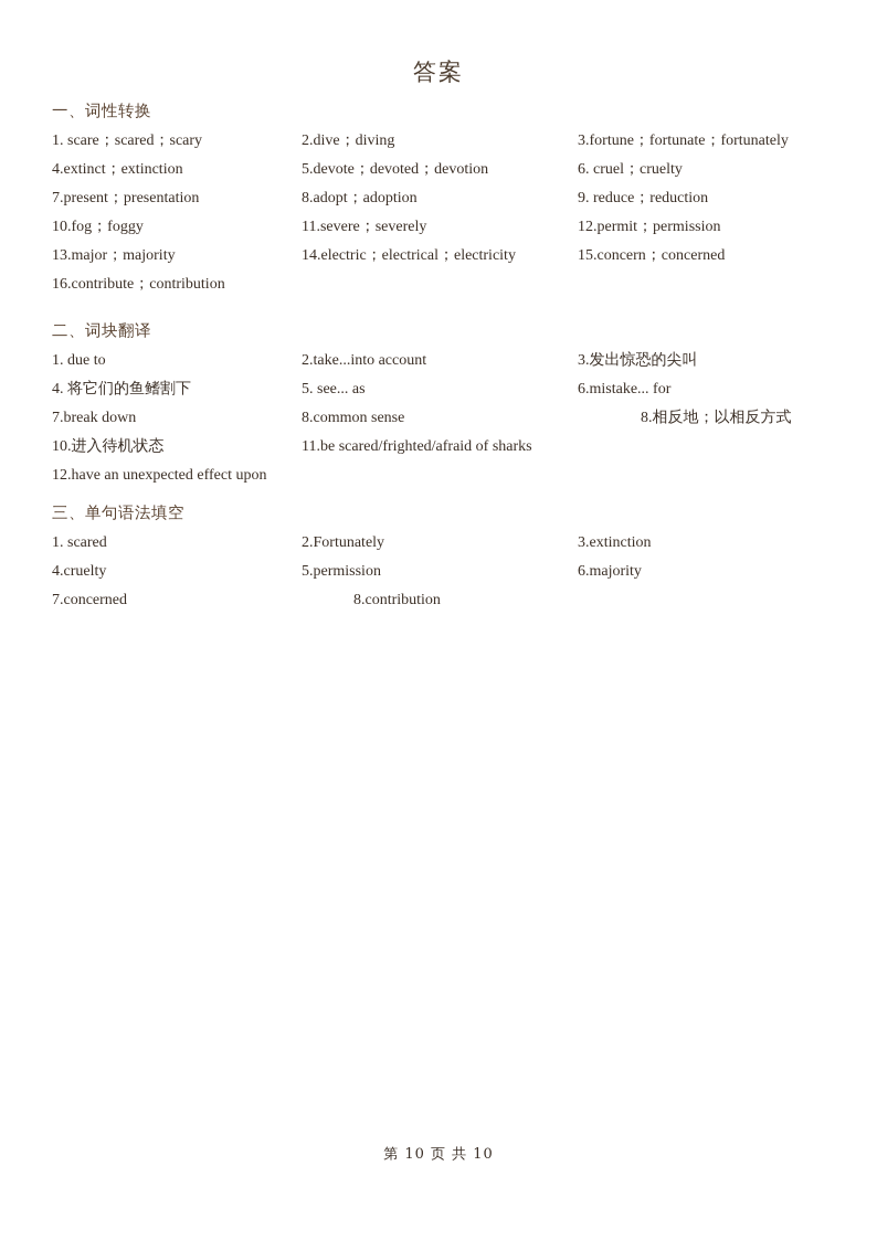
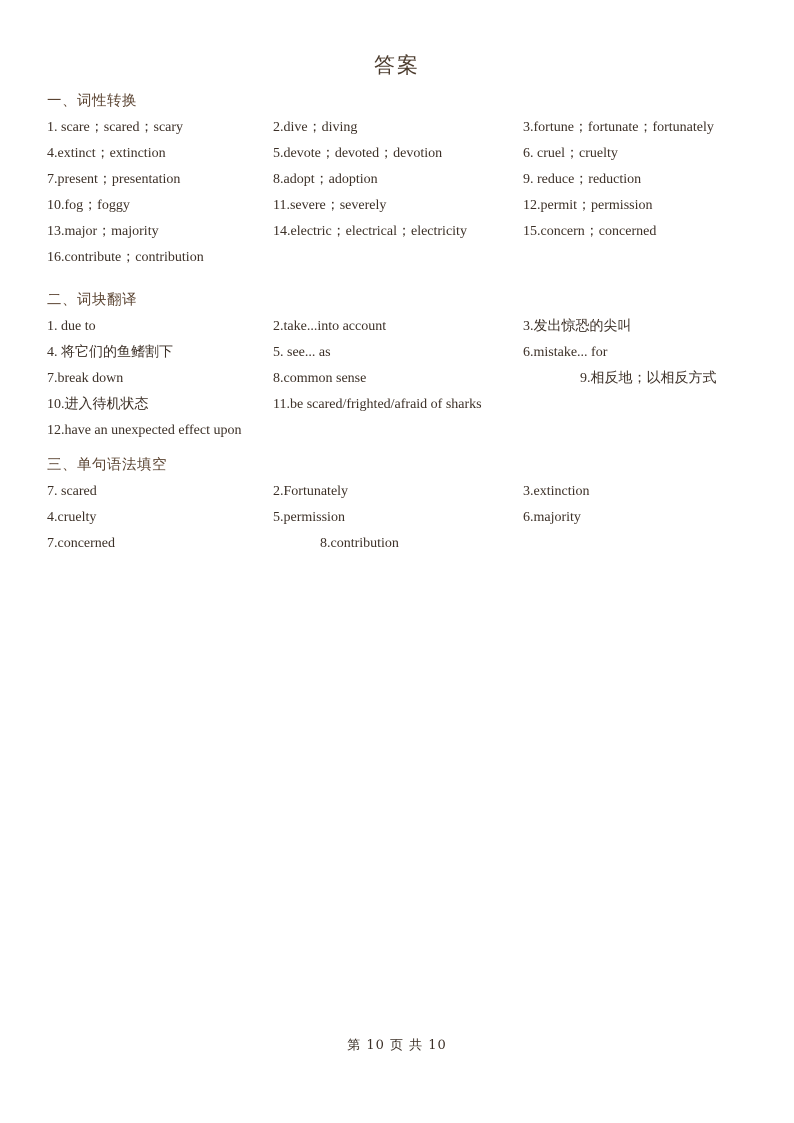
  答案
  一、词性转换
  1. scare；scared；scary
  2.dive；diving
  3.fortune；fortunate；fortunately
  4.extinct；extinction
  5.devote；devoted；devotion
  6. cruel；cruelty
  7.present；presentation
  8.adopt；adoption
  9. reduce；reduction
  10.fog；foggy
  11.severe；severely
  12.permit；permission
  13.major；majority
  14.electric；electrical；electricity
  15.concern；concerned
  16.contribute；contribution
  二、词块翻译
  1. due to
  2.take...into account
  3.发出惊恐的尖叫
  4. 将它们的鱼鳍割下
  5. see... as
  6.mistake... for
  7.break down
  8.common sense
- 8.相反地；以相反方式
+ 9.相反地；以相反方式
  10.进入待机状态
  11.be scared/frighted/afraid of sharks
  12.have an unexpected effect upon
  三、单句语法填空
- 1. scared
+ 7. scared
  2.Fortunately
  3.extinction
  4.cruelty
  5.permission
  6.majority
  7.concerned
  8.contribution
  第 10 页 共 10
